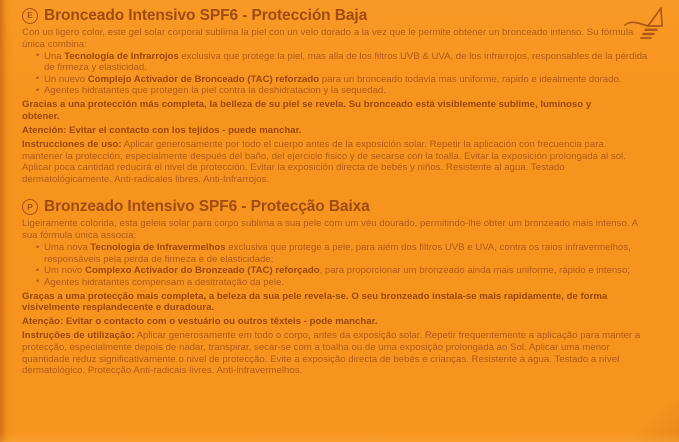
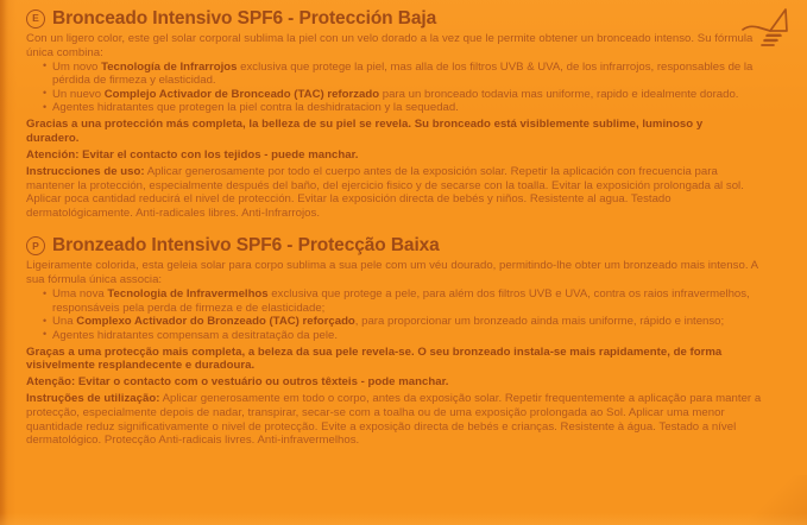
  E
  Bronceado Intensivo SPF6 - Protección Baja
  Con un ligero color, este gel solar corporal sublima la piel con un velo dorado a la vez que le permite obtener un bronceado intenso. Su fórmula única combina:
- Una Tecnología de Infrarrojos exclusiva que protege la piel, mas alla de los filtros UVB & UVA, de los infrarrojos, responsables de la pérdida de firmeza y elasticidad.
+ Um novo Tecnología de Infrarrojos exclusiva que protege la piel, mas alla de los filtros UVB & UVA, de los infrarrojos, responsables de la pérdida de firmeza y elasticidad.
  Un nuevo Complejo Activador de Bronceado (TAC) reforzado para un bronceado todavia mas uniforme, rapido e idealmente dorado.
  Agentes hidratantes que protegen la piel contra la deshidratacion y la sequedad.
- Gracias a una protección más completa, la belleza de su piel se revela. Su bronceado está visiblemente sublime, luminoso y obtener.
+ Gracias a una protección más completa, la belleza de su piel se revela. Su bronceado está visiblemente sublime, luminoso y duradero.
  Atención: Evitar el contacto con los tejidos - puede manchar.
  Instrucciones de uso: Aplicar generosamente por todo el cuerpo antes de la exposición solar. Repetir la aplicación con frecuencia para mantener la protección, especialmente después del baño, del ejercicio fisico y de secarse con la toalla. Evitar la exposición prolongada al sol. Aplicar poca cantidad reducirá el nivel de protección. Evitar la exposición directa de bebés y niños. Resistente al agua. Testado dermatológicamente. Anti-radicales libres. Anti-Infrarrojos.
  P
  Bronzeado Intensivo SPF6 - Protecção Baixa
  Ligeiramente colorida, esta geleia solar para corpo sublima a sua pele com um véu dourado, permitindo-lhe obter um bronzeado mais intenso. A sua fórmula única associa:
  Uma nova Tecnologia de Infravermelhos exclusiva que protege a pele, para além dos filtros UVB e UVA, contra os raios infravermelhos, responsáveis pela perda de firmeza e de elasticidade;
- Um novo Complexo Activador do Bronzeado (TAC) reforçado, para proporcionar um bronzeado ainda mais uniforme, rápido e intenso;
+ Una Complexo Activador do Bronzeado (TAC) reforçado, para proporcionar um bronzeado ainda mais uniforme, rápido e intenso;
  Agentes hidratantes compensam a desitratação da pele.
  Graças a uma protecção mais completa, a beleza da sua pele revela-se. O seu bronzeado instala-se mais rapidamente, de forma visivelmente resplandecente e duradoura.
  Atenção: Evitar o contacto com o vestuário ou outros têxteis - pode manchar.
  Instruções de utilização: Aplicar generosamente em todo o corpo, antes da exposição solar. Repetir frequentemente a aplicação para manter a protecção, especialmente depois de nadar, transpirar, secar-se com a toalha ou de uma exposição prolongada ao Sol. Aplicar uma menor quantidade reduz significativamente o nivel de protecção. Evite a exposição directa de bebés e crianças. Resistente à água. Testado a nível dermatológico. Protecção Anti-radicais livres. Anti-infravermelhos.
